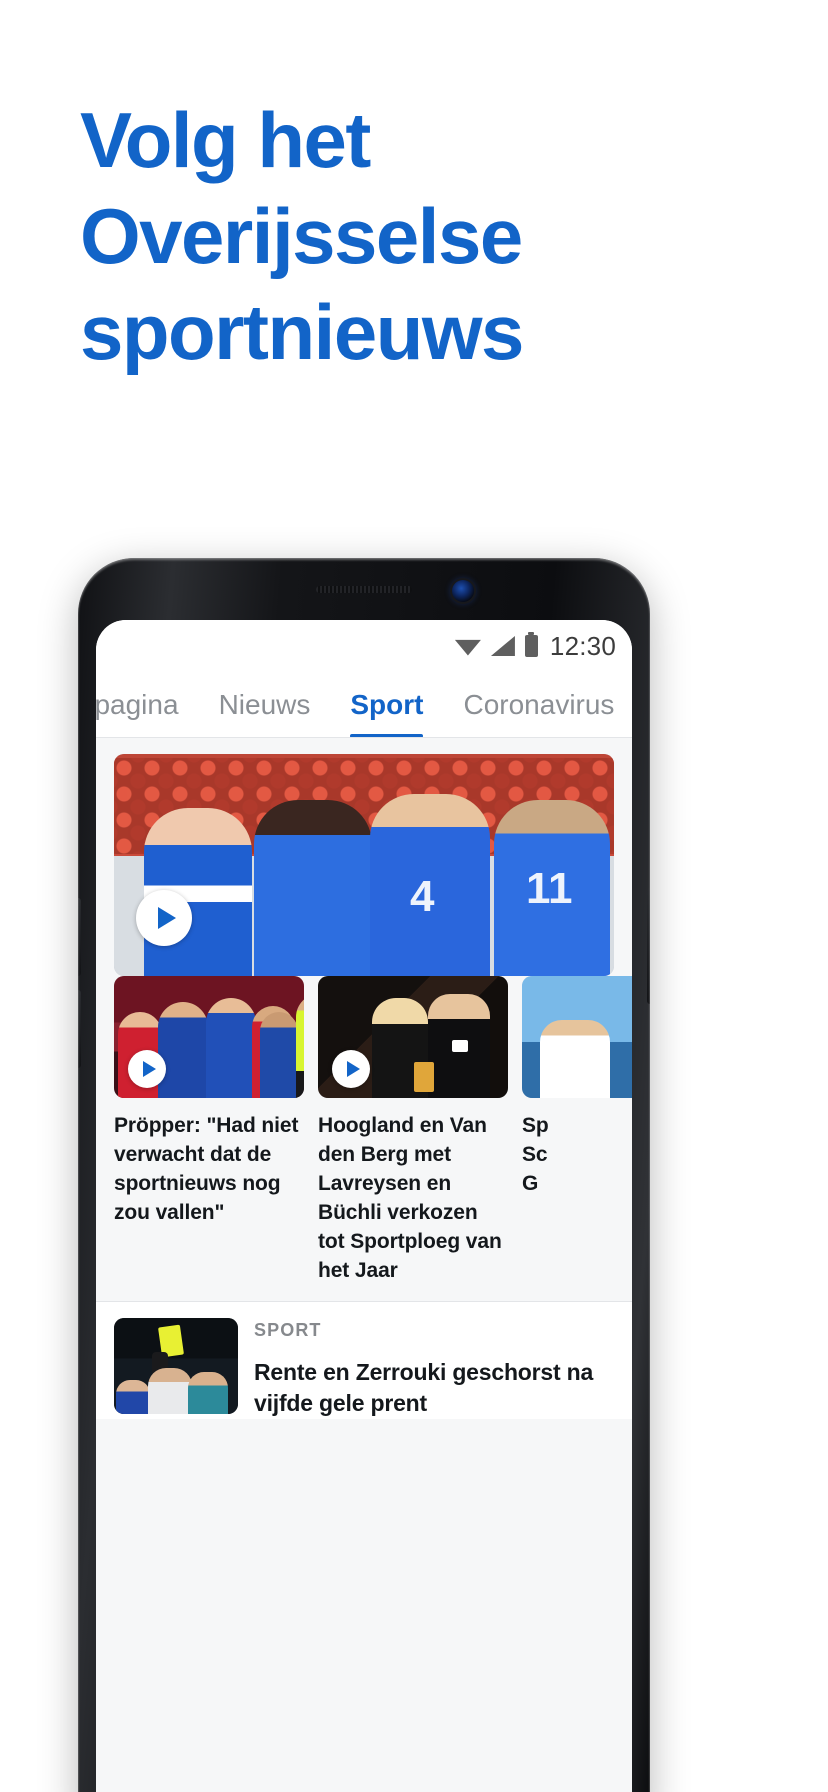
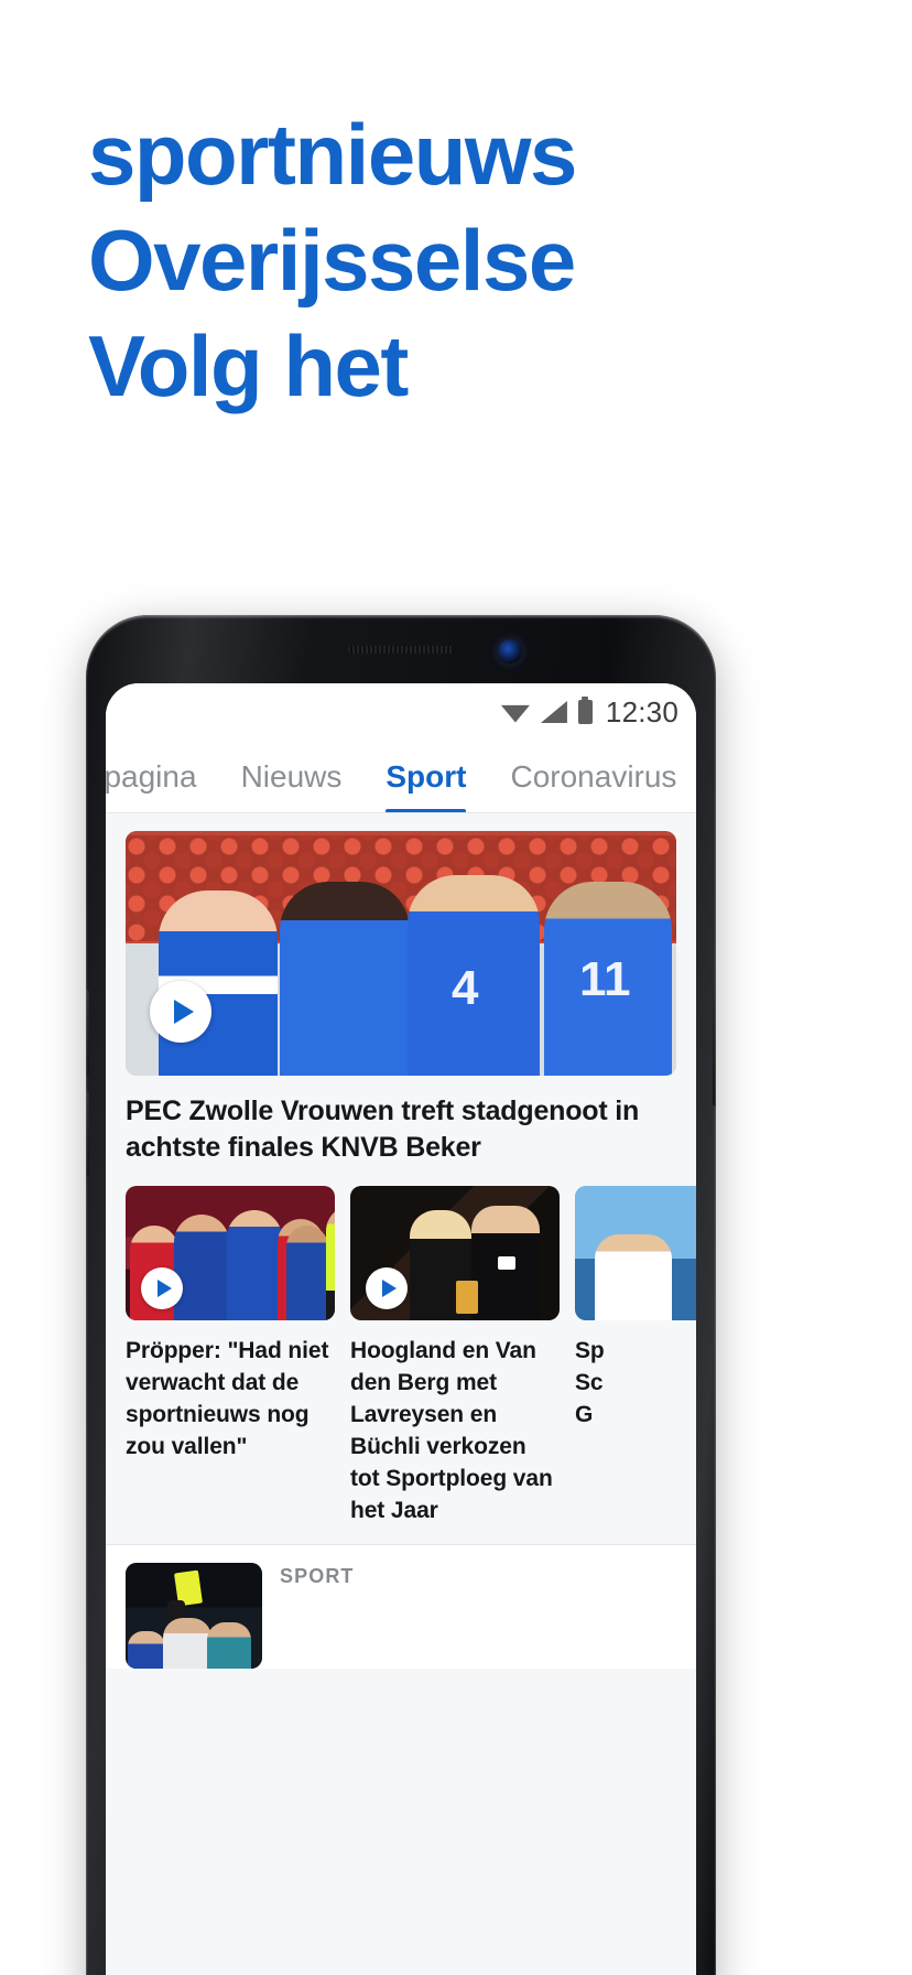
- Volg het
+ sportnieuws
  Overijsselse
- sportnieuws
+ Volg het
  12:30
  Nieuws
  Sport
  Coronavirus
  4
  11
+ PEC Zwolle Vrouwen treft stadgenoot in achtste finales KNVB Beker
  Pröpper: "Had niet verwacht dat de sportnieuws nog zou vallen"
  Hoogland en Van den Berg met Lavreysen en Büchli verkozen tot Sportploeg van het Jaar
  Sp
  Sc
  G
  SPORT
- Rente en Zerrouki geschorst na vijfde gele prent
